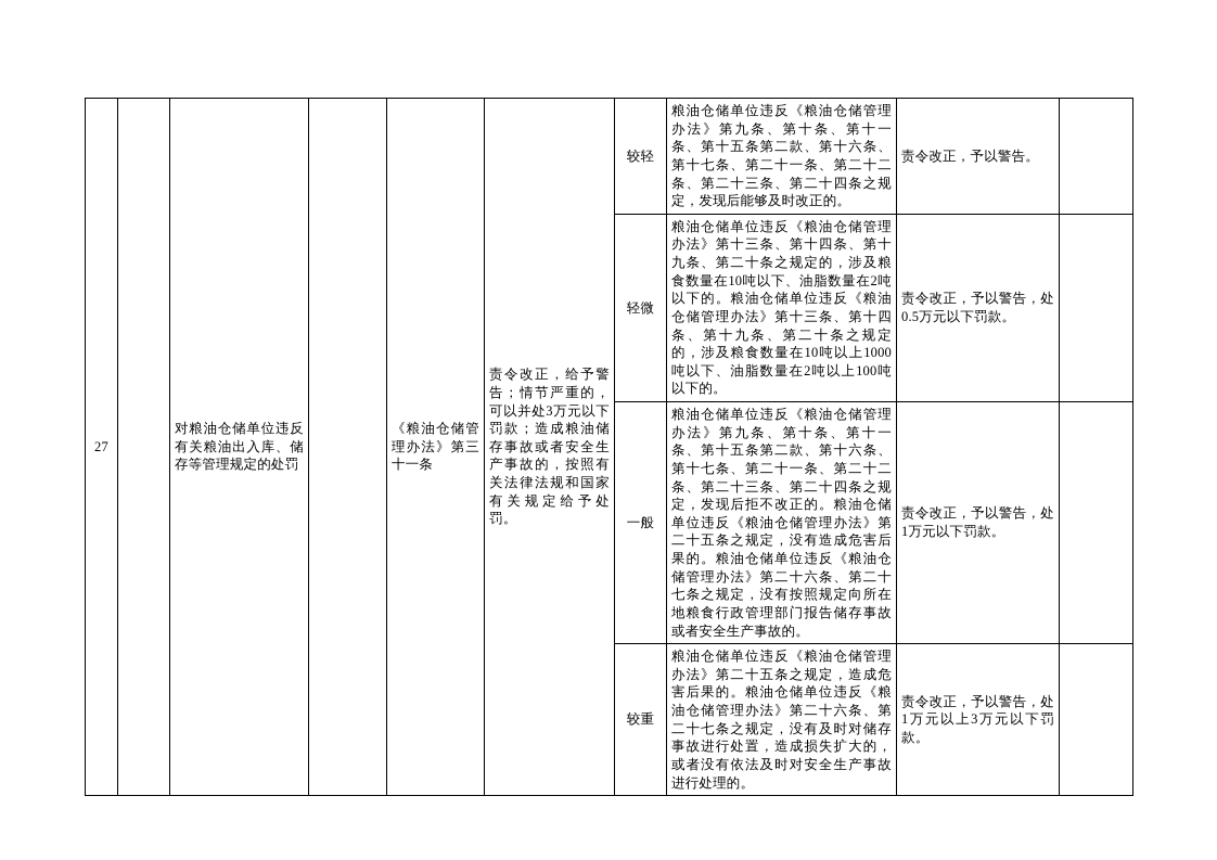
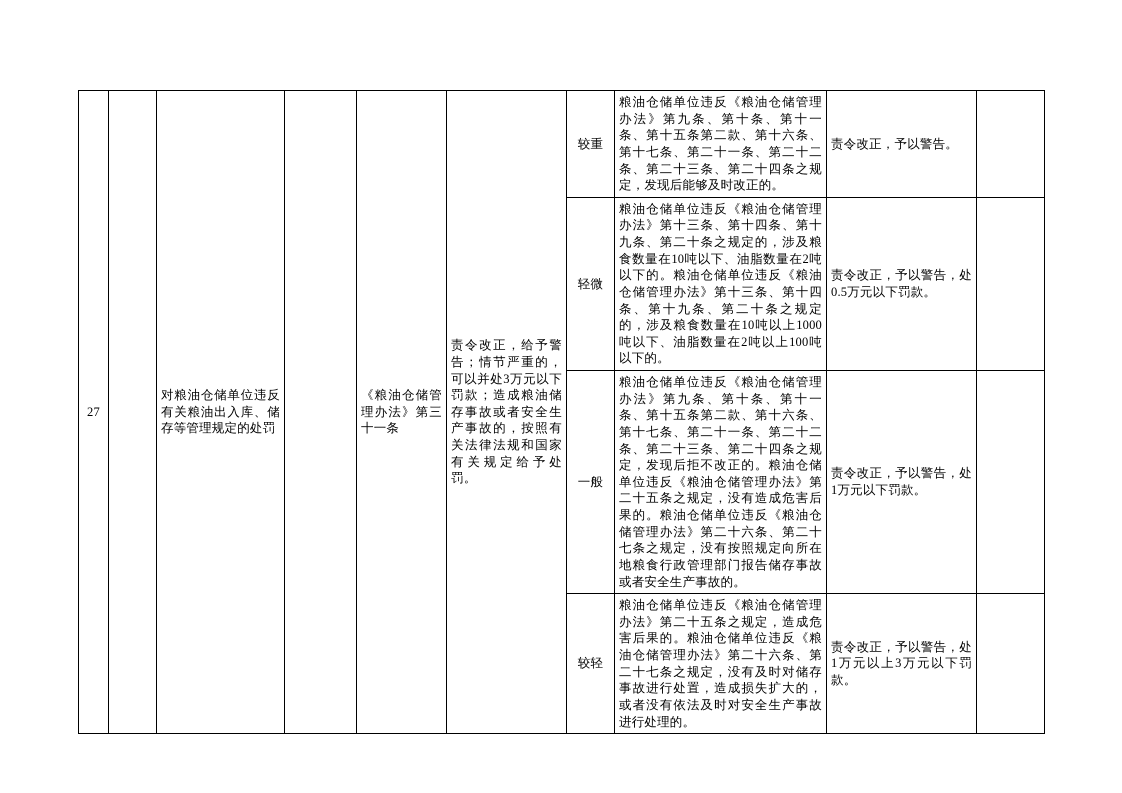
- 27		对粮油仓储单位违反有关粮油出入库、储存等管理规定的处罚		《粮油仓储管理办法》第三十一条	责令改正，给予警告；情节严重的，可以并处3万元以下罚款；造成粮油储存事故或者安全生产事故的，按照有关法律法规和国家有关规定给予处罚。	较轻	粮油仓储单位违反《粮油仓储管理办法》第九条、第十条、第十一条、第十五条第二款、第十六条、第十七条、第二十一条、第二十二条、第二十三条、第二十四条之规定，发现后能够及时改正的。	责令改正，予以警告。
+ 27		对粮油仓储单位违反有关粮油出入库、储存等管理规定的处罚		《粮油仓储管理办法》第三十一条	责令改正，给予警告；情节严重的，可以并处3万元以下罚款；造成粮油储存事故或者安全生产事故的，按照有关法律法规和国家有关规定给予处罚。	较重	粮油仓储单位违反《粮油仓储管理办法》第九条、第十条、第十一条、第十五条第二款、第十六条、第十七条、第二十一条、第二十二条、第二十三条、第二十四条之规定，发现后能够及时改正的。	责令改正，予以警告。
  轻微	粮油仓储单位违反《粮油仓储管理办法》第十三条、第十四条、第十九条、第二十条之规定的，涉及粮食数量在10吨以下、油脂数量在2吨以下的。粮油仓储单位违反《粮油仓储管理办法》第十三条、第十四条、第十九条、第二十条之规定的，涉及粮食数量在10吨以上1000吨以下、油脂数量在2吨以上100吨以下的。	责令改正，予以警告，处0.5万元以下罚款。
  一般	粮油仓储单位违反《粮油仓储管理办法》第九条、第十条、第十一条、第十五条第二款、第十六条、第十七条、第二十一条、第二十二条、第二十三条、第二十四条之规定，发现后拒不改正的。粮油仓储单位违反《粮油仓储管理办法》第二十五条之规定，没有造成危害后果的。粮油仓储单位违反《粮油仓储管理办法》第二十六条、第二十七条之规定，没有按照规定向所在地粮食行政管理部门报告储存事故或者安全生产事故的。	责令改正，予以警告，处1万元以下罚款。
- 较重	粮油仓储单位违反《粮油仓储管理办法》第二十五条之规定，造成危害后果的。粮油仓储单位违反《粮油仓储管理办法》第二十六条、第二十七条之规定，没有及时对储存事故进行处置，造成损失扩大的，或者没有依法及时对安全生产事故进行处理的。	责令改正，予以警告，处1万元以上3万元以下罚款。
+ 较轻	粮油仓储单位违反《粮油仓储管理办法》第二十五条之规定，造成危害后果的。粮油仓储单位违反《粮油仓储管理办法》第二十六条、第二十七条之规定，没有及时对储存事故进行处置，造成损失扩大的，或者没有依法及时对安全生产事故进行处理的。	责令改正，予以警告，处1万元以上3万元以下罚款。
